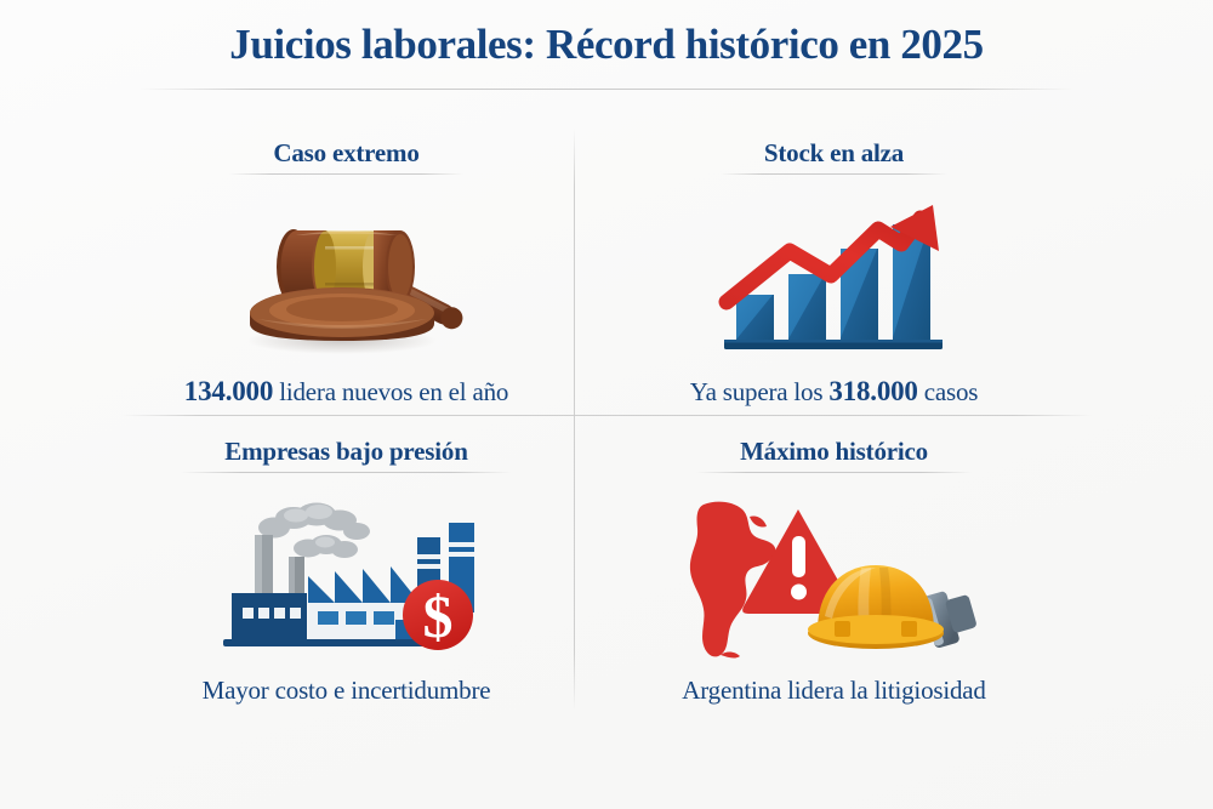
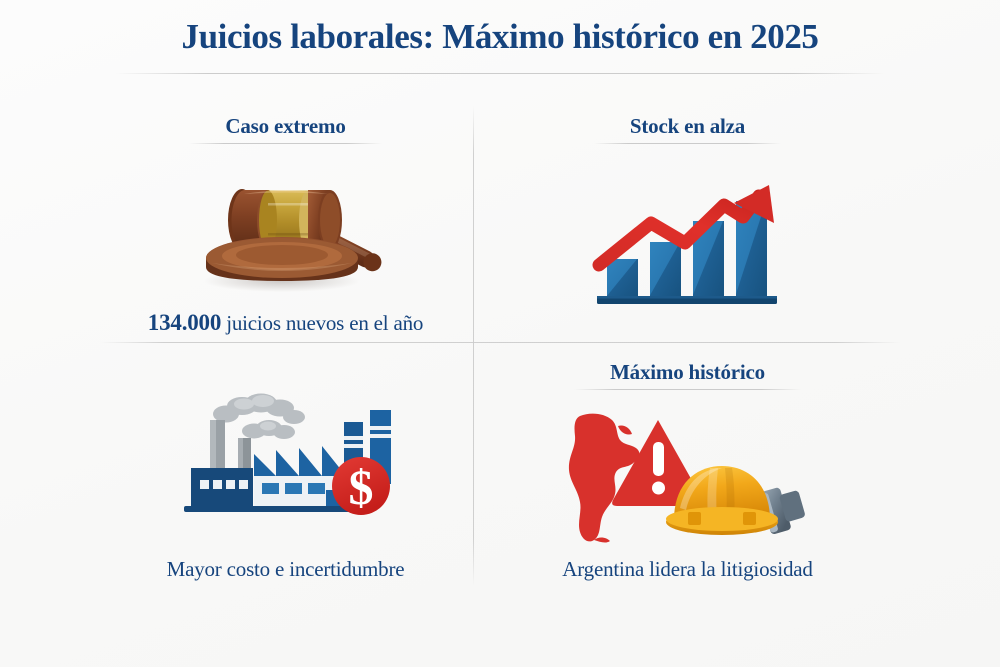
- Juicios laborales: Récord histórico en 2025
+ Juicios laborales: Máximo histórico en 2025
  Caso extremo
- 134.000 lidera nuevos en el año
+ 134.000 juicios nuevos en el año
  Stock en alza
- Ya supera los 318.000 casos
- Empresas bajo presión
  $
  Mayor costo e incertidumbre
  Máximo histórico
  Argentina lidera la litigiosidad
